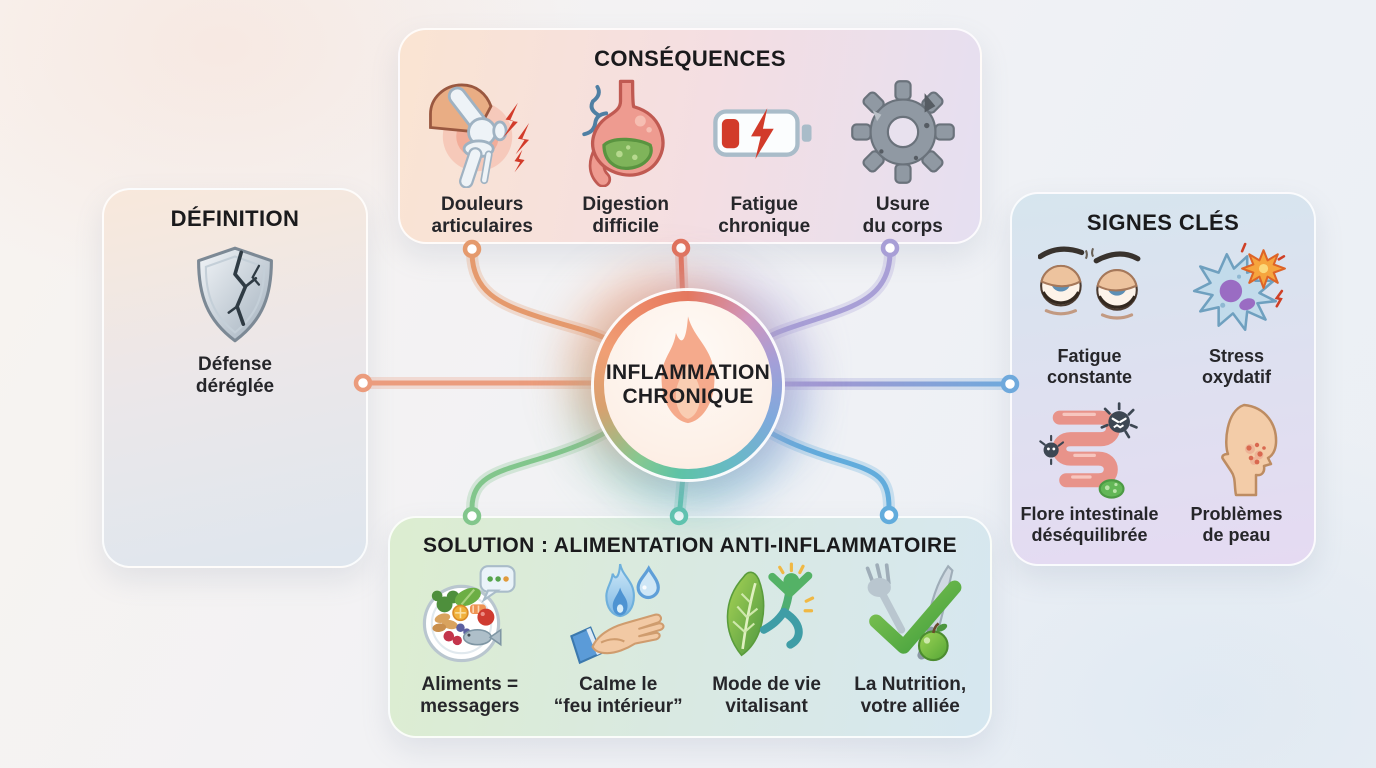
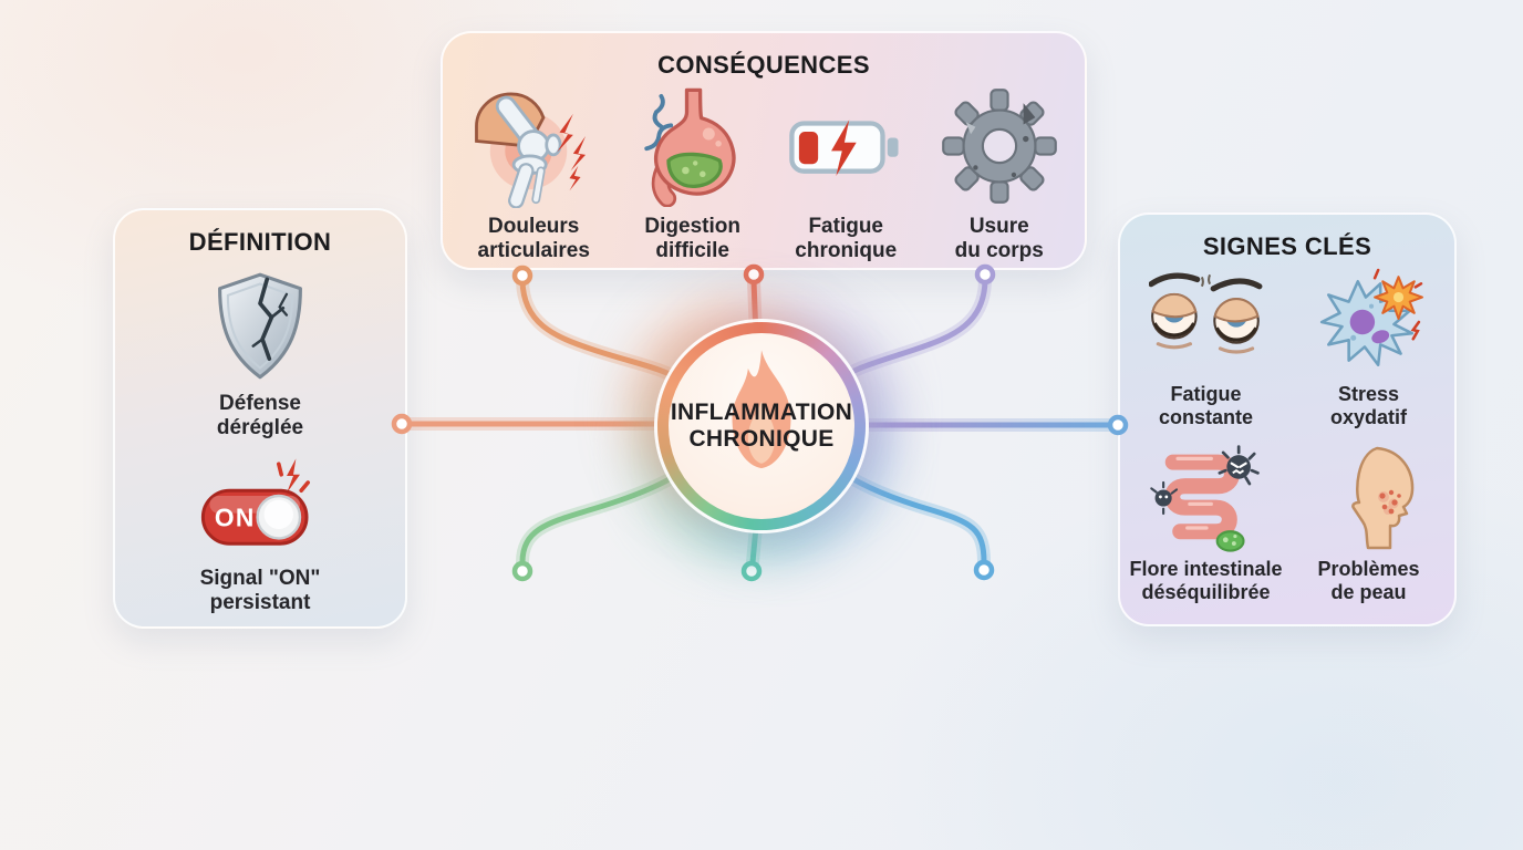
  CONSÉQUENCES
  Douleurs
  articulaires
  Digestion
  difficile
  Fatigue
  chronique
  Usure
  du corps
  DÉFINITION
  Défense
  déréglée
+ ON
+ Signal "ON"
+ persistant
  SIGNES CLÉS
  Fatigue
  constante
  Stress
  oxydatif
  Flore intestinale
  déséquilibrée
  Problèmes
  de peau
- SOLUTION : ALIMENTATION ANTI-INFLAMMATOIRE
- Aliments =
- messagers
- Calme le
- “feu intérieur”
- Mode de vie
- vitalisant
- La Nutrition,
- votre alliée
  INFLAMMATION
  CHRONIQUE
